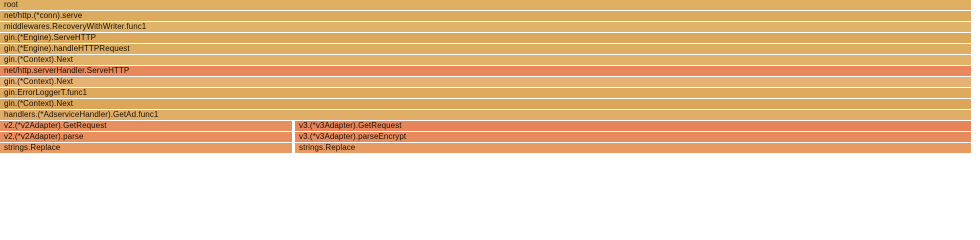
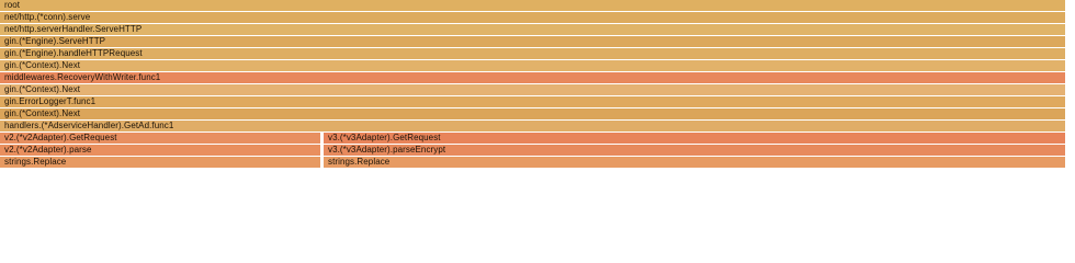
  root
  net/http.(*conn).serve
- middlewares.RecoveryWithWriter.func1
+ net/http.serverHandler.ServeHTTP
  gin.(*Engine).ServeHTTP
  gin.(*Engine).handleHTTPRequest
  gin.(*Context).Next
- net/http.serverHandler.ServeHTTP
+ middlewares.RecoveryWithWriter.func1
  gin.(*Context).Next
  gin.ErrorLoggerT.func1
  gin.(*Context).Next
  handlers.(*AdserviceHandler).GetAd.func1
  v2.(*v2Adapter).GetRequest
  v3.(*v3Adapter).GetRequest
  v2.(*v2Adapter).parse
  v3.(*v3Adapter).parseEncrypt
  strings.Replace
  strings.Replace
